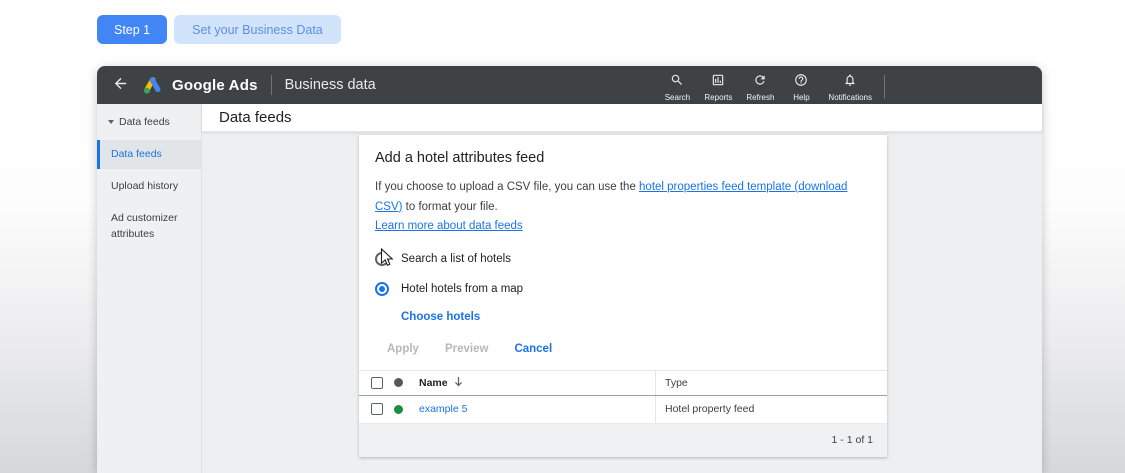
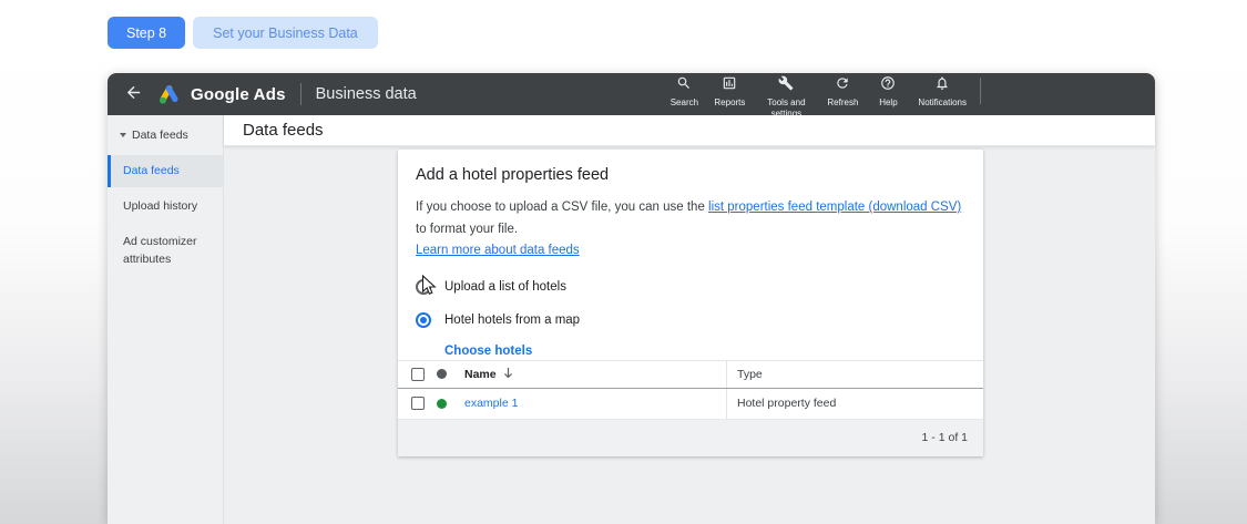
- Step 1
+ Step 8
  Set your Business Data
  Google Ads
  Business data
  Search
  Reports
+ Tools and settings
  Refresh
  Help
  Notifications
  Data feeds
  Data feeds
  Upload history
  Ad customizer attributes
  Data feeds
- Add a hotel attributes feed
+ Add a hotel properties feed
- If you choose to upload a CSV file, you can use the hotel properties feed template (download CSV) to format your file.
+ If you choose to upload a CSV file, you can use the list properties feed template (download CSV) to format your file.
  Learn more about data feeds
- Search a list of hotels
+ Upload a list of hotels
  Hotel hotels from a map
  Choose hotels
- Apply
- Preview
- Cancel
  Name
  Type
- example 5
+ example 1
  Hotel property feed
  1 - 1 of 1
